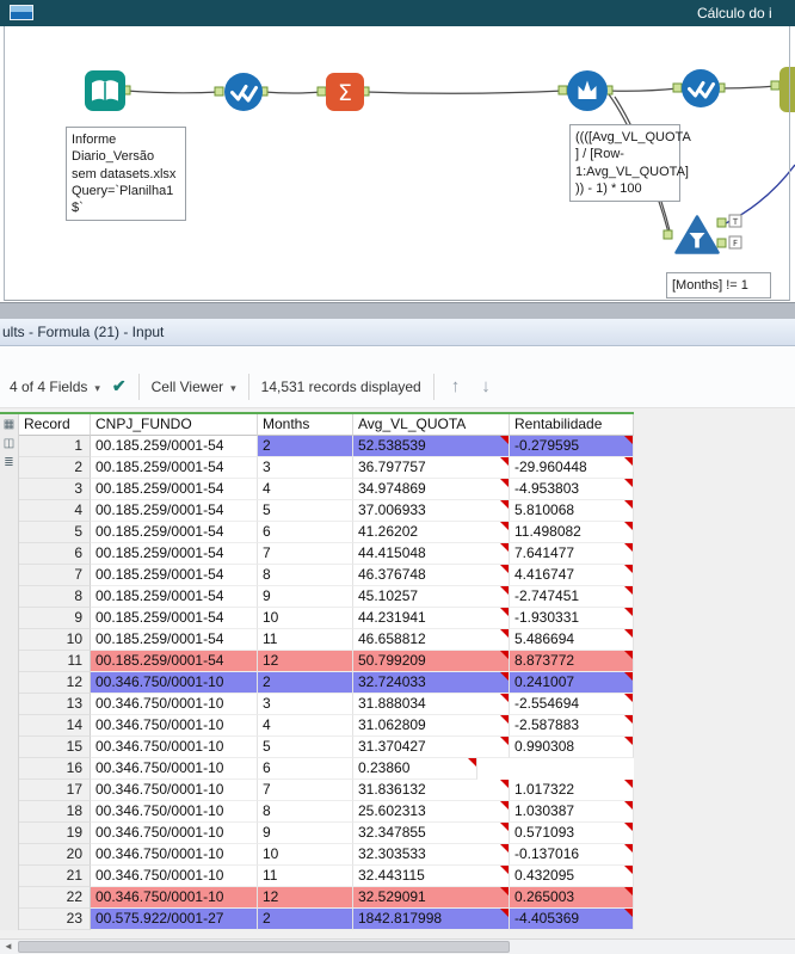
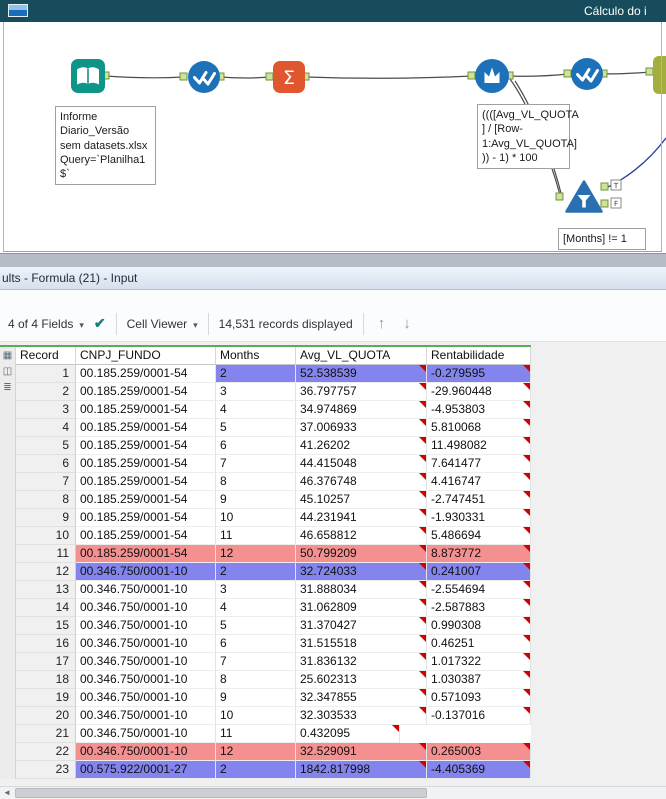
  Cálculo do i
  T
  F
  Σ
  Informe
  Diario_Versão
  sem datasets.xlsx
  Query=`Planilha1
  $`
  ((([Avg_VL_QUOT
  ] / [Row-
  1:Avg_VL_QUOTA
  )) - 1) * 100
  [Months] != 1
  ults - Formula (21) - Input
  4 of 4 Fields ▾
  ✔
  Cell Viewer ▾
  14,531 records displayed
  ↑
  ↓
  ▦
  ◫
  ≣
  Record
  CNPJ_FUNDO
  Months
  Avg_VL_QUOTA
  Rentabilidade
  1
  00.185.259/0001-54
  2
  52.538539
  -0.279595
  2
  00.185.259/0001-54
  3
  36.797757
  -29.960448
  3
  00.185.259/0001-54
  4
  34.974869
  -4.953803
  4
  00.185.259/0001-54
  5
  37.006933
  5.810068
  5
  00.185.259/0001-54
  6
  41.26202
  11.498082
  6
  00.185.259/0001-54
  7
  44.415048
  7.641477
  7
  00.185.259/0001-54
  8
  46.376748
  4.416747
  8
  00.185.259/0001-54
  9
  45.10257
  -2.747451
  9
  00.185.259/0001-54
  10
  44.231941
  -1.930331
  10
  00.185.259/0001-54
  11
  46.658812
  5.486694
  11
  00.185.259/0001-54
  12
  50.799209
  8.873772
  12
  00.346.750/0001-10
  2
  32.724033
  0.241007
  13
  00.346.750/0001-10
  3
  31.888034
  -2.554694
  14
  00.346.750/0001-10
  4
  31.062809
  -2.587883
  15
  00.346.750/0001-10
  5
  31.370427
  0.990308
  16
  00.346.750/0001-10
  6
+ 31.515518
- 0.23860
+ 0.46251
  17
  00.346.750/0001-10
  7
  31.836132
  1.017322
  18
  00.346.750/0001-10
  8
  25.602313
  1.030387
  19
  00.346.750/0001-10
  9
  32.347855
  0.571093
  20
  00.346.750/0001-10
  10
  32.303533
  -0.137016
  21
  00.346.750/0001-10
  11
- 32.443115
  0.432095
  22
  00.346.750/0001-10
  12
  32.529091
  0.265003
  23
  00.575.922/0001-27
  2
  1842.817998
  -4.405369
  ◄
